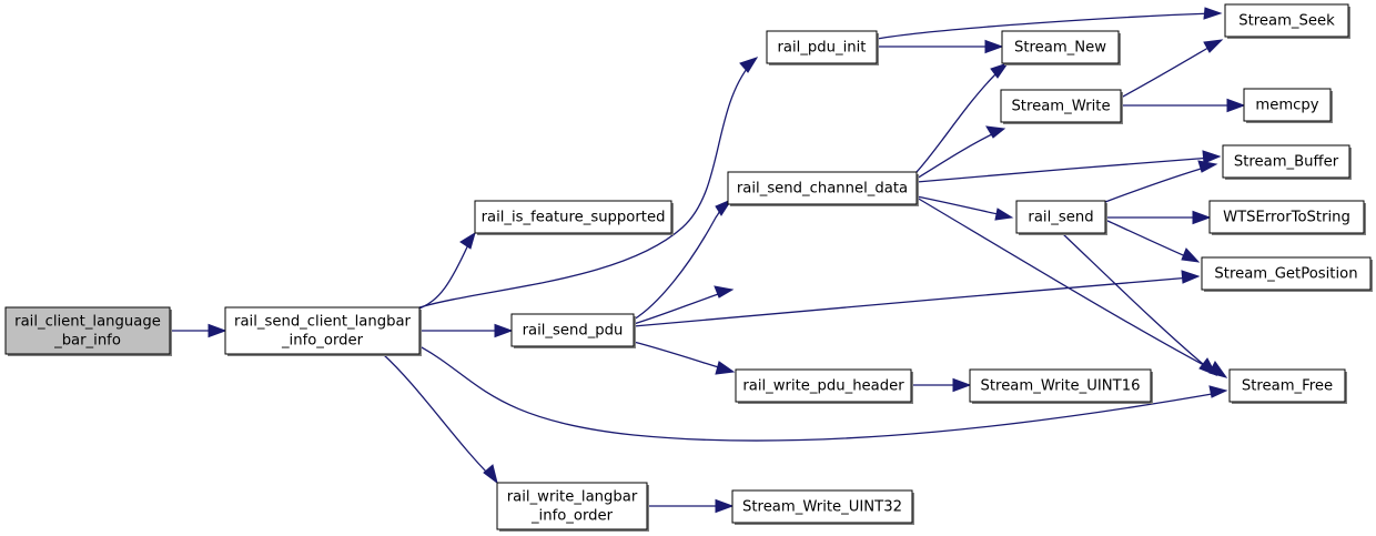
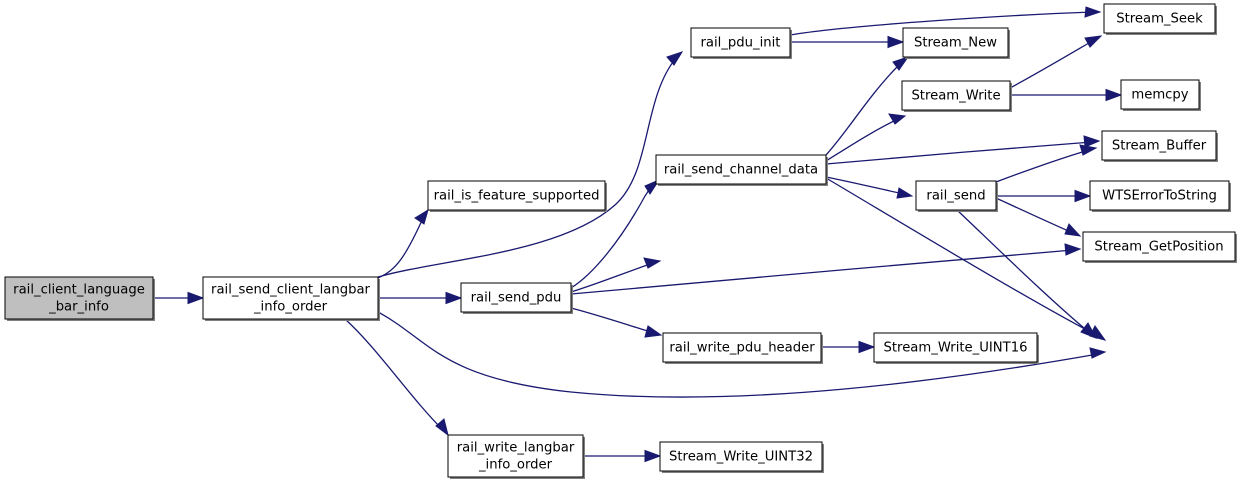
  rail_client_language
  _bar_info
  rail_send_client_langbar
  _info_order
  rail_is_feature_supported
  rail_send_pdu
  rail_write_langbar
  _info_order
  rail_pdu_init
  rail_send_channel_data
  rail_write_pdu_header
  Stream_New
  Stream_Write
  rail_send
  Stream_Write_UINT16
  Stream_Seek
  memcpy
  Stream_Buffer
  WTSErrorToString
  Stream_GetPosition
- Stream_Free
  Stream_Write_UINT32
